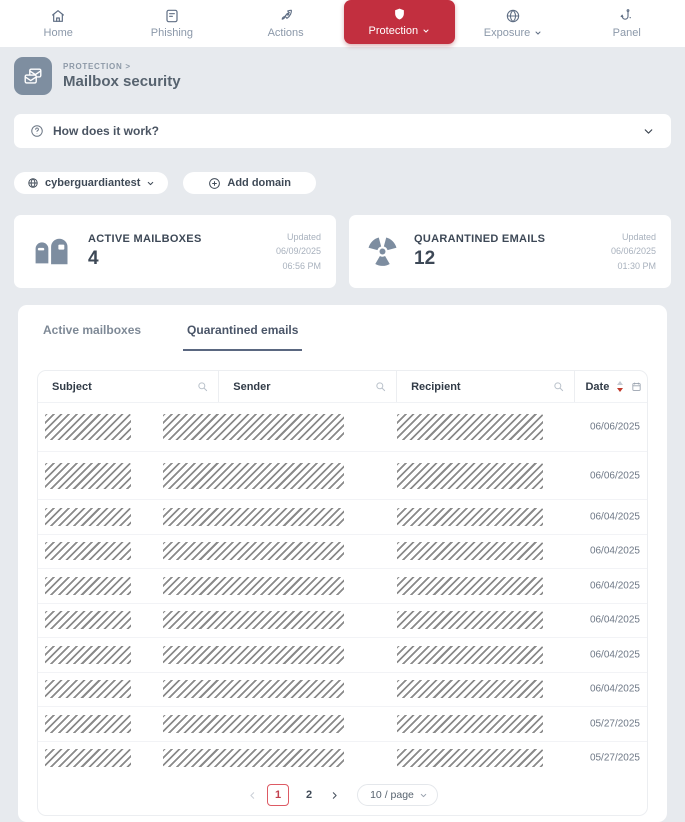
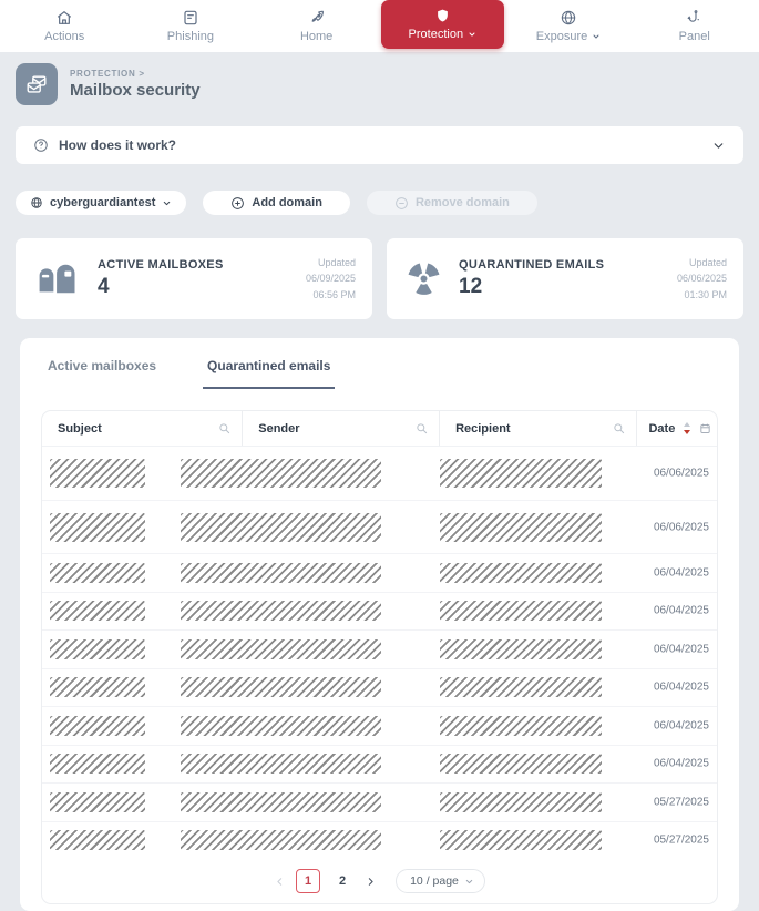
- Home
+ Actions
  Phishing
- Actions
+ Home
  Protection
  Exposure
  Panel
  PROTECTION >
  Mailbox security
  How does it work?
  cyberguardiantest
  Add domain
+ Remove domain
  ACTIVE MAILBOXES
  4
  Updated
  06/09/2025
  06:56 PM
  QUARANTINED EMAILS
  12
  Updated
  06/06/2025
  01:30 PM
  Active mailboxes
  Quarantined emails
  Subject
  Sender
  Recipient
  Date
  06/06/2025
  06/06/2025
  06/04/2025
  06/04/2025
  06/04/2025
  06/04/2025
  06/04/2025
  06/04/2025
  05/27/2025
  05/27/2025
  1
  2
  10 / page
